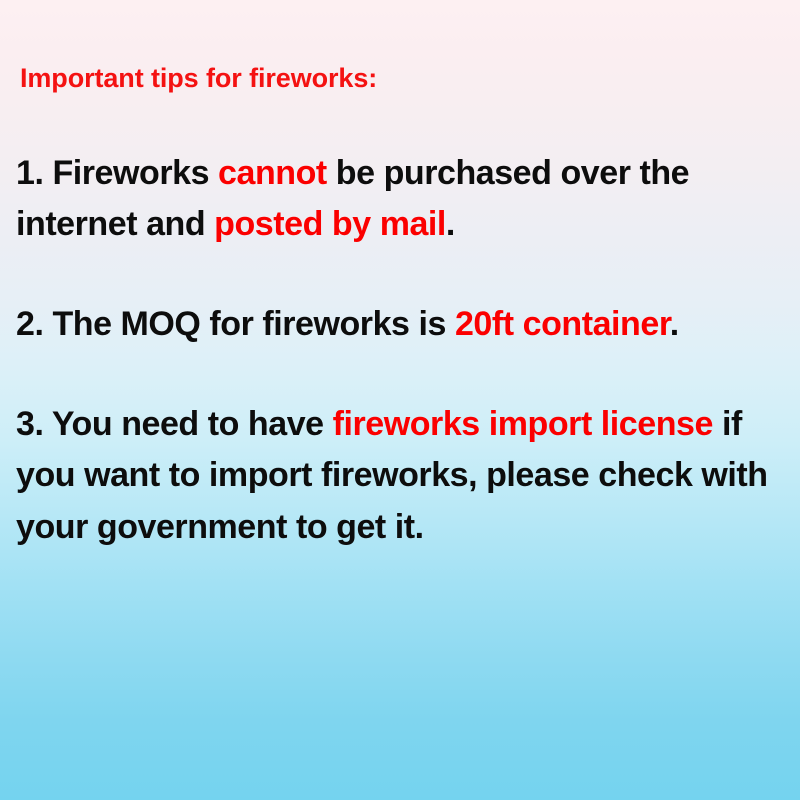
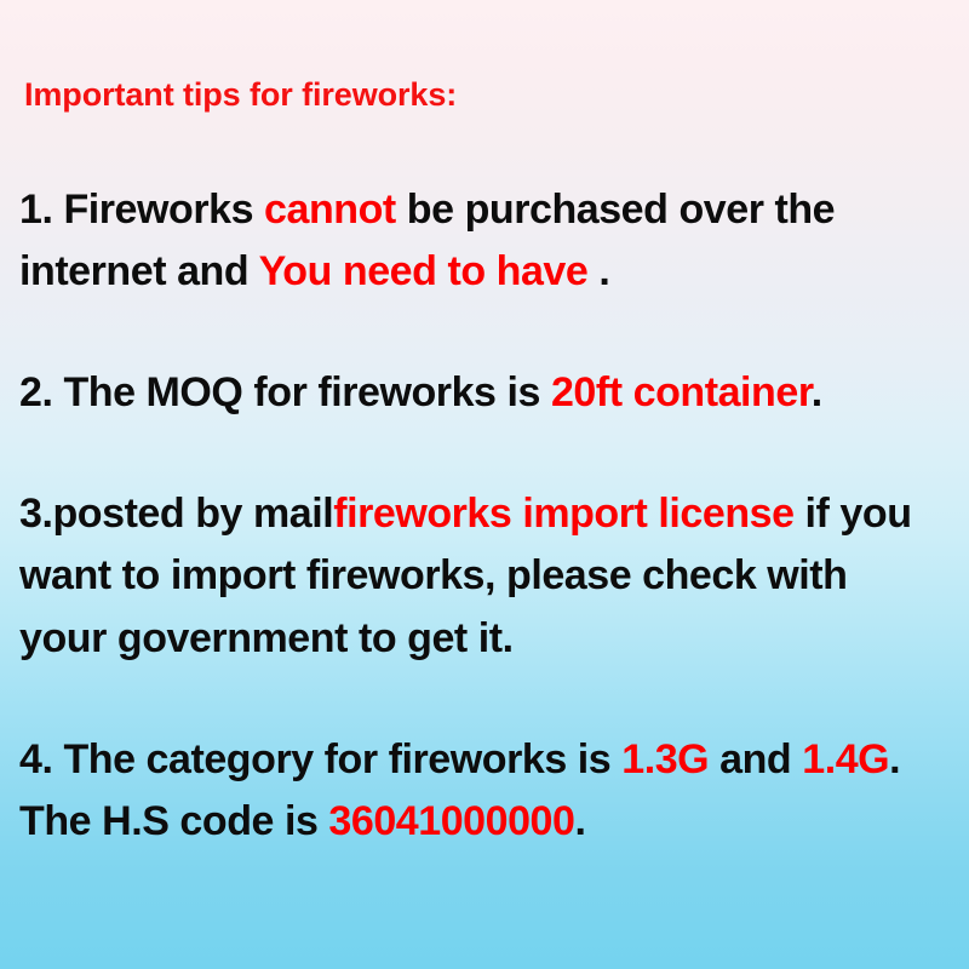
  Important tips for fireworks:
- 1. Fireworks cannot be purchased over the internet and posted by mail.
+ 1. Fireworks cannot be purchased over the internet and You need to have .
  2. The MOQ for fireworks is 20ft container.
- 3. You need to have fireworks import license if you want to import fireworks, please check with your government to get it.
+ 3.posted by mailfireworks import license if you want to import fireworks, please check with your government to get it.
+ 4. The category for fireworks is 1.3G and 1.4G. The H.S code is 36041000000.
